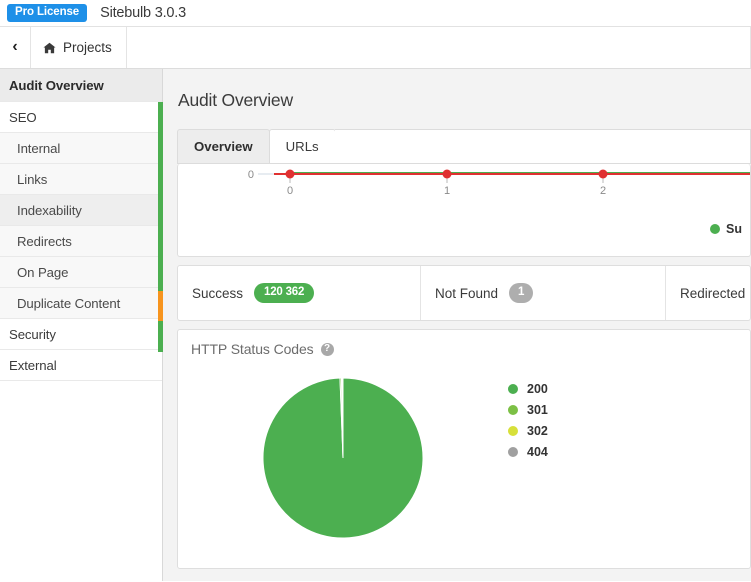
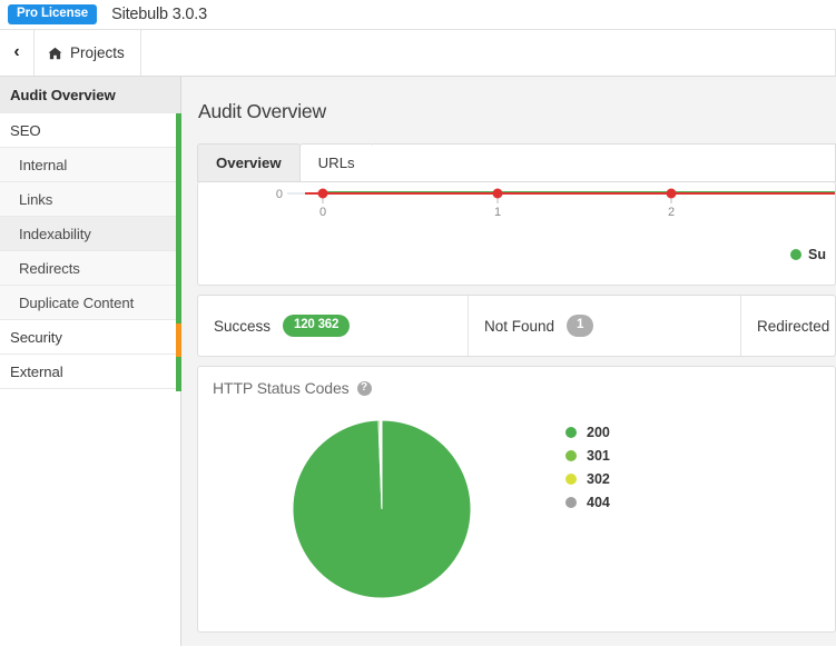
  Pro License
  Sitebulb 3.0.3
  ‹
  Projects
  Audit Overview
  SEO
  Internal
  Links
  Indexability
  Redirects
- On Page
  Duplicate Content
  Security
  External
  Audit Overview
  Overview
  URLs
  0
  0
  1
  2
  Su
  Success
  120 362
  Not Found
  1
  Redirected
  HTTP Status Codes
  ?
  200
  301
  302
  404
